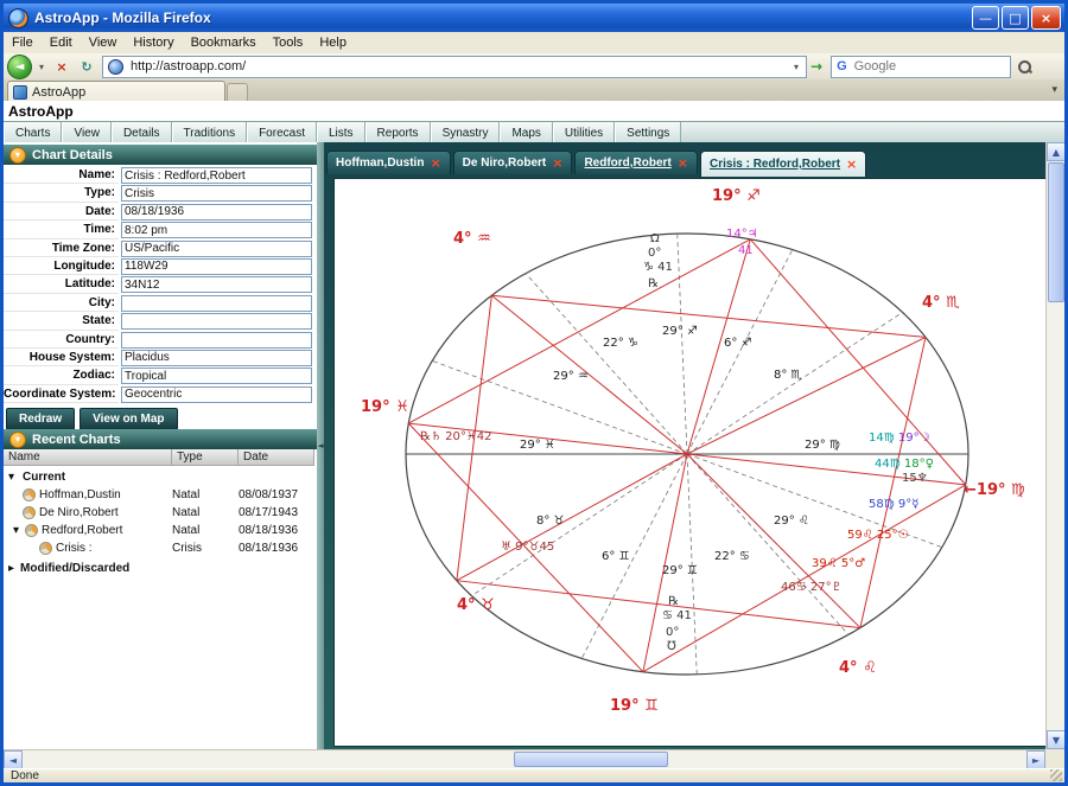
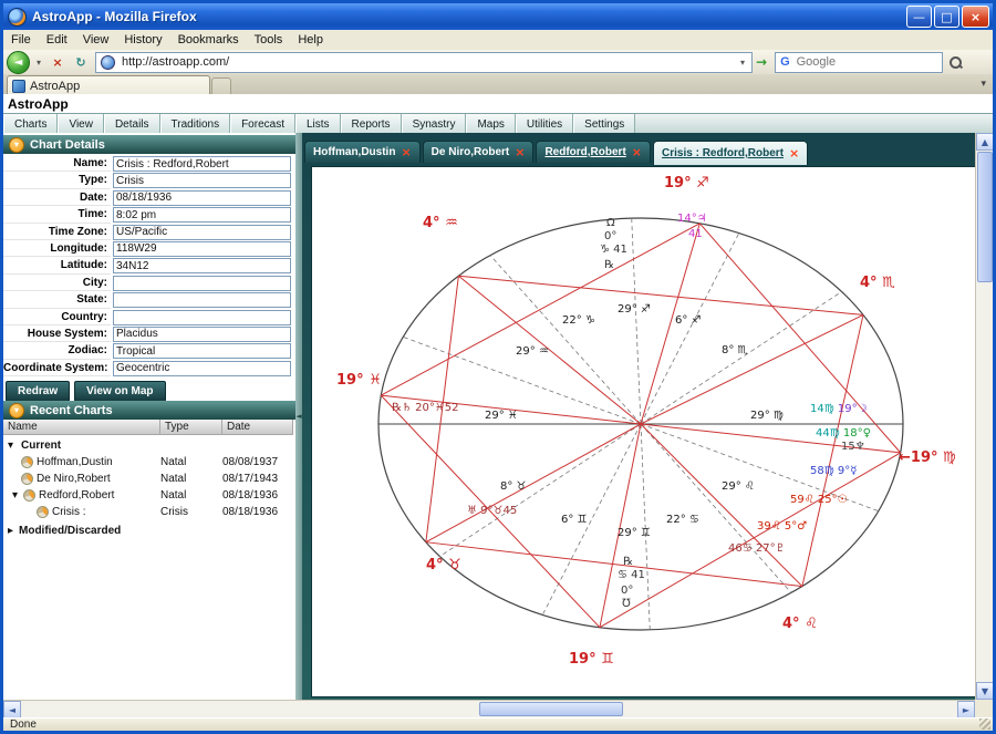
  AstroApp - Mozilla Firefox
  —
  □
  ×
  File
  Edit
  View
  History
  Bookmarks
  Tools
  Help
  ◄
  ▾
  ×
  ↻
  http://astroapp.com/
  ▾
  →
  G
  Google
  AstroApp
  ▾
  AstroApp
  Charts
  View
  Details
  Traditions
  Forecast
  Lists
  Reports
  Synastry
  Maps
  Utilities
  Settings
  ▾
  Chart Details
  Name:
  Crisis : Redford,Robert
  Type:
  Crisis
  Date:
  08/18/1936
  Time:
  8:02 pm
  Time Zone:
  US/Pacific
  Longitude:
  118W29
  Latitude:
  34N12
  City:
  State:
  Country:
  House System:
  Placidus
  Zodiac:
  Tropical
  Coordinate System:
  Geocentric
  Redraw
  View on Map
  ▾
  Recent Charts
  Name
  Type
  Date
  ▾
  Current
  Hoffman,Dustin
  Natal
  08/08/1937
  De Niro,Robert
  Natal
  08/17/1943
  ▾
  Redford,Robert
  Natal
  08/18/1936
  Crisis :
  Crisis
  08/18/1936
  ▸
  Modified/Discarded
  ◄
  Hoffman,Dustin
  ×
  De Niro,Robert
  ×
  Redford,Robert
  ×
  Crisis : Redford,Robert
  ×
  19° ♐
  4° ♒
  19° ♓
  4° ♉
  19° ♊
  4° ♌
  ←19° ♍
  4° ♏
  29° ♒
  22° ♑
  29° ♐
  6° ♐
  8° ♏
  29° ♓
  29° ♍
  8° ♉
  6° ♊
  29° ♊
  22° ♋
  29° ♌
  14°♃
  41
  Ω
  0°
  ♑ 41
  ℞
- ℞♄ 20°♓42
+ ℞♄ 20°♓52
  ♅ 9°♉45
  14♍ 19°☽
  44♍ 18°♀
  15♆
  58♍ 9°☿
  59♌ 25°☉
  39♌ 5°♂
  46♋ 27°♇
  ℞
  ♋ 41
  0°
  ℧
  ▲
  ▼
  ◄
  ►
  Done
